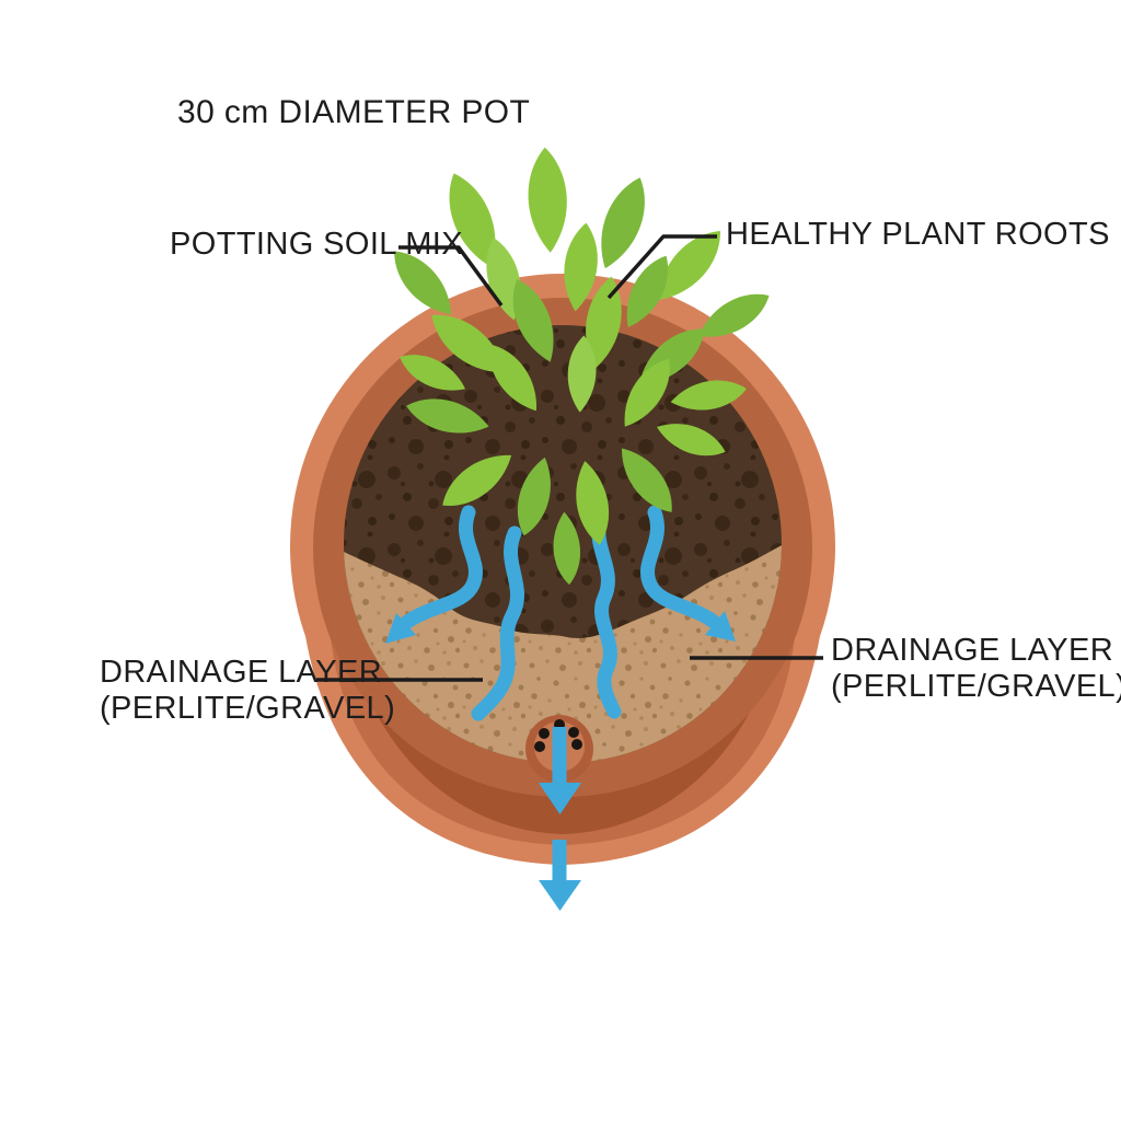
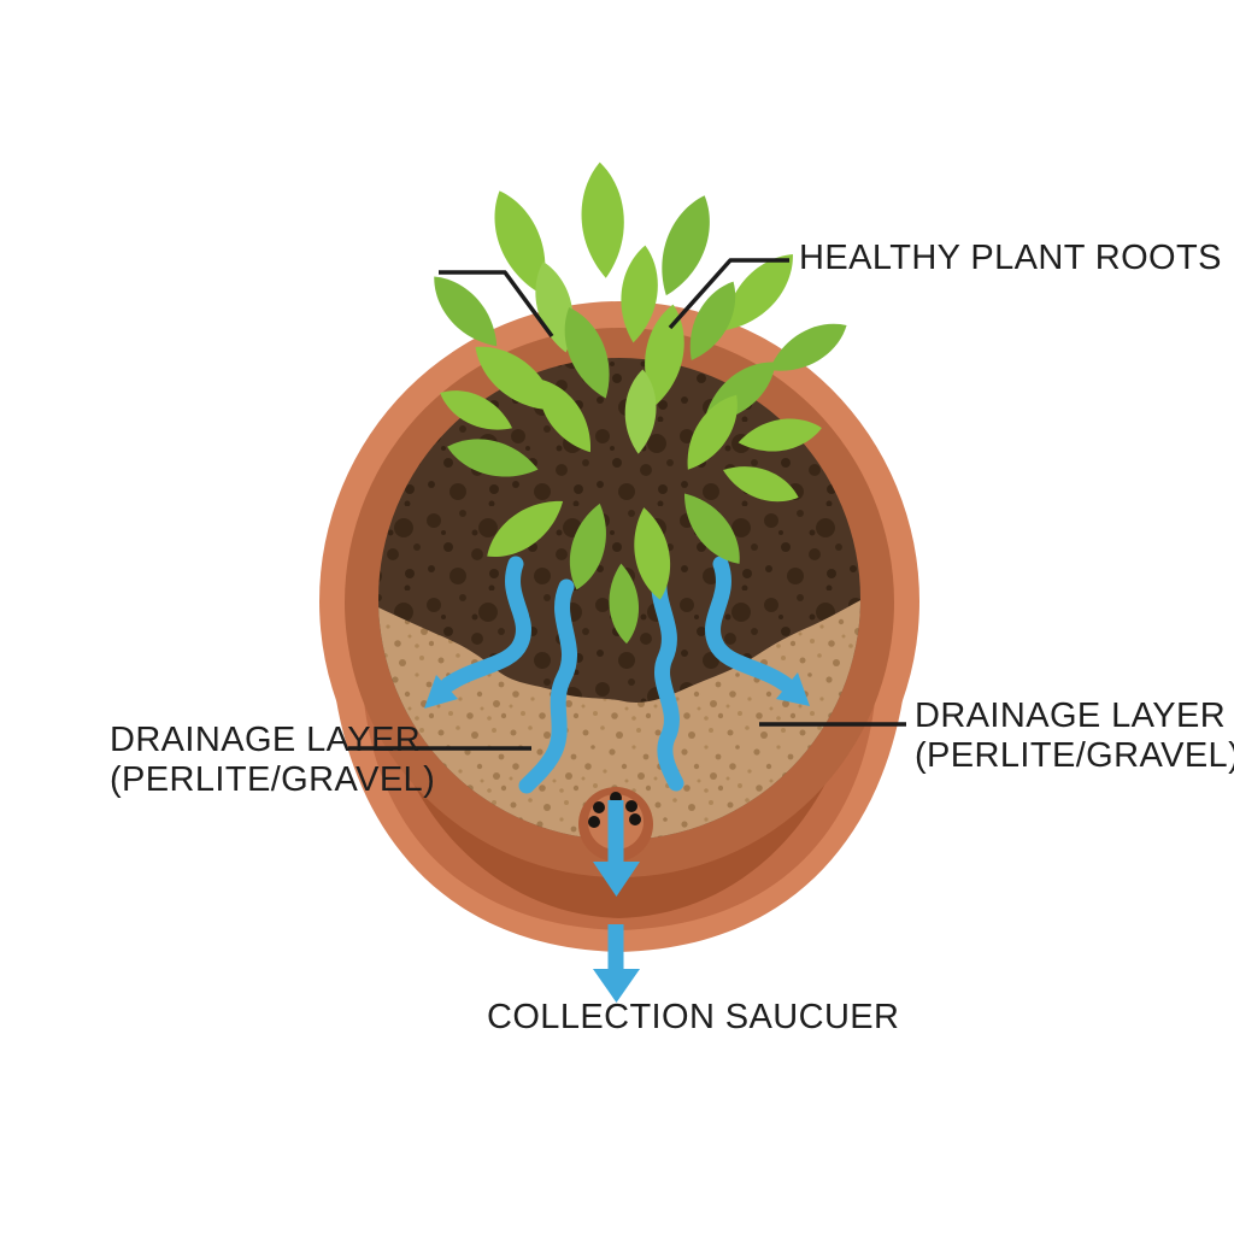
- 30 cm DIAMETER POT
- POTTING SOIL MIX
  HEALTHY PLANT ROOTS
  DRAINAGE LAYER
  (PERLITE/GRAVEL)
  DRAINAGE LAYER
  (PERLITE/GRAVEL
+ COLLECTION SAUCUER
